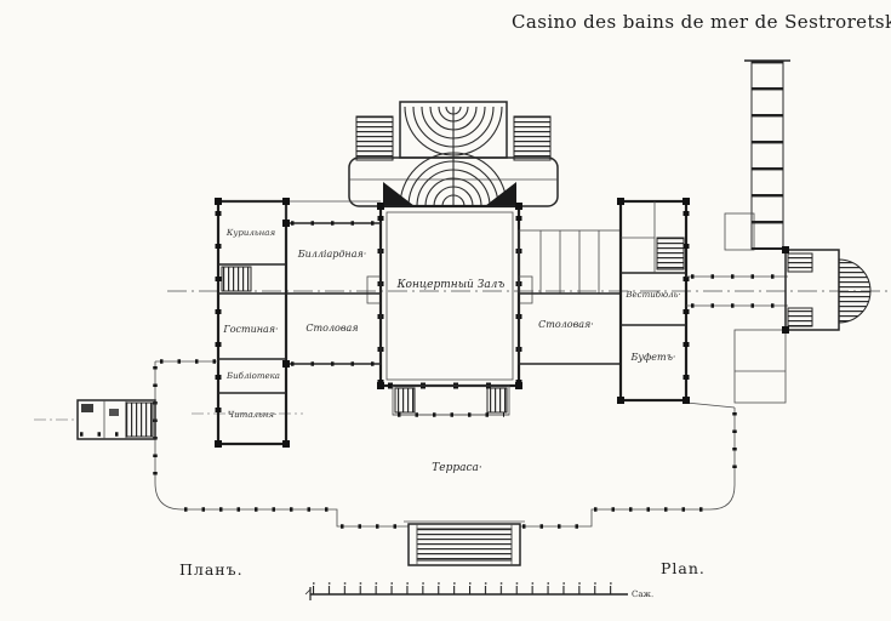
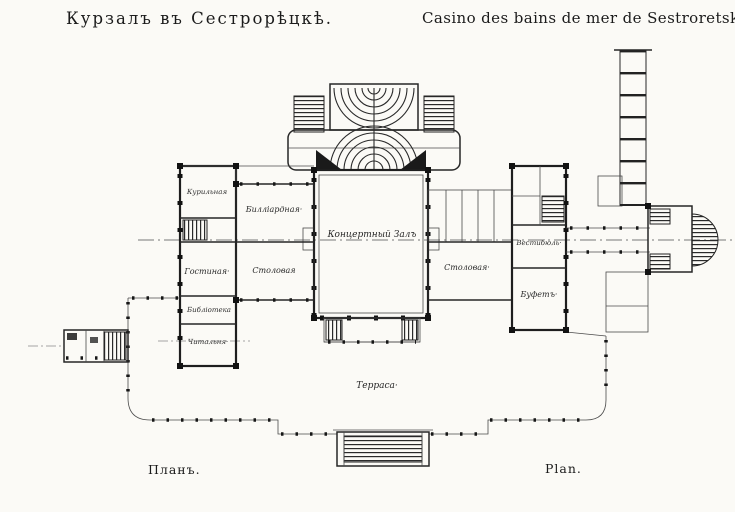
+ Курзалъ въ Сестрорѣцкѣ.
  Casino des bains de mer de Sestrorets
  Концертный Залъ
  Курильная
  Билліардная·
  Гостиная·
  Столовая
  Библіотека
  Читальня·
  Столовая·
  Вестибюль·
  Буфетъ·
  Терраса·
  Планъ.
  Plan.
- Саж.
